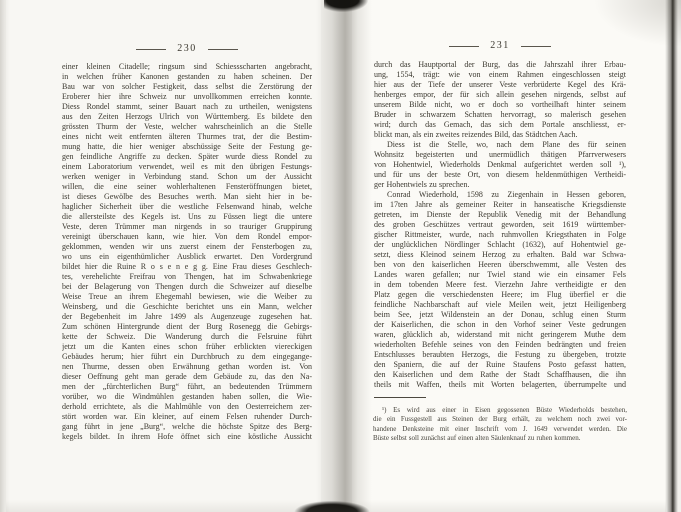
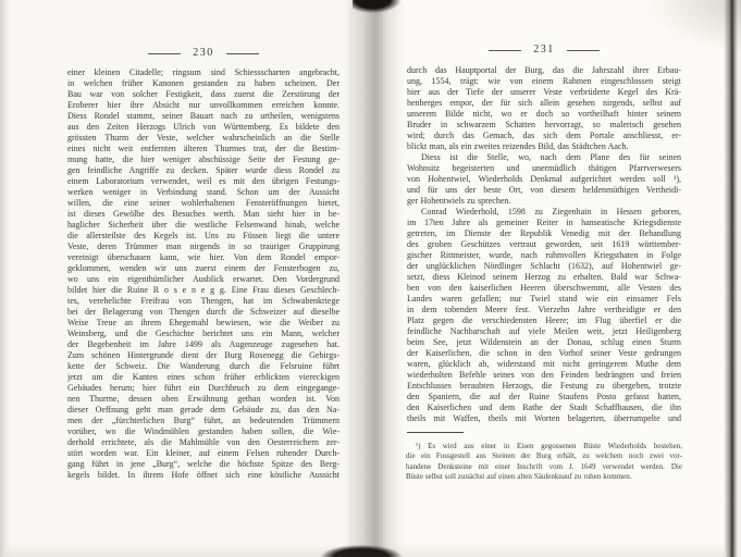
  230
  231
  einer kleinen Citadelle; ringsum sind Schiessscharten angebracht,
  in welchen früher Kanonen gestanden zu haben scheinen. Der
- Bau war von solcher Festigkeit, dass selbst die Zerstörung der
+ Bau war von solcher Festigkeit, dass zuerst die Zerstörung der
- Eroberer hier ihre Schweiz nur unvollkommen erreichen konnte.
+ Eroberer hier ihre Absicht nur unvollkommen erreichen konnte.
  Diess Rondel stammt, seiner Bauart nach zu urtheilen, wenigstens
  aus den Zeiten Herzogs Ulrich von Württemberg. Es bildete den
  grössten Thurm der Veste, welcher wahrscheinlich an die Stelle
  eines nicht weit entfernten älteren Thurmes trat, der die Bestim-
  mung hatte, die hier weniger abschüssige Seite der Festung ge-
  gen feindliche Angriffe zu decken. Später wurde diess Rondel zu
  einem Laboratorium verwendet, weil es mit den übrigen Festungs-
  werken weniger in Verbindung stand. Schon um der Aussicht
  willen, die eine seiner wohlerhaltenen Fensteröffnungen bietet,
  ist dieses Gewölbe des Besuches werth. Man sieht hier in be-
  haglicher Sicherheit über die westliche Felsenwand hinab, welche
  die allersteilste des Kegels ist. Uns zu Füssen liegt die untere
  Veste, deren Trümmer man nirgends in so trauriger Gruppirung
  vereinigt überschauen kann, wie hier. Von dem Rondel empor-
  geklommen, wenden wir uns zuerst einem der Fensterbogen zu,
  wo uns ein eigenthümlicher Ausblick erwartet. Den Vordergrund
  bildet hier die Ruine R o s e n e g g. Eine Frau dieses Geschlech-
  tes, verehelichte Freifrau von Thengen, hat im Schwabenkriege
  bei der Belagerung von Thengen durch die Schweizer auf dieselbe
  Weise Treue an ihrem Ehegemahl bewiesen, wie die Weiber zu
  Weinsberg, und die Geschichte berichtet uns ein Mann, welcher
  der Begebenheit im Jahre 1499 als Augenzeuge zugesehen hat.
  Zum schönen Hintergrunde dient der Burg Rosenegg die Gebirgs-
  kette der Schweiz. Die Wanderung durch die Felsruine führt
  jetzt um die Kanten eines schon früher erblickten viereckigen
  Gebäudes herum; hier führt ein Durchbruch zu dem eingegange-
  nen Thurme, dessen oben Erwähnung gethan worden ist. Von
  dieser Oeffnung geht man gerade dem Gebäude zu, das den Na-
  men der „fürchterlichen Burg“ führt, an bedeutenden Trümmern
  vorüber, wo die Windmühlen gestanden haben sollen, die Wie-
  derhold errichtete, als die Mahlmühle von den Oesterreichern zer-
  stört worden war. Ein kleiner, auf einem Felsen ruhender Durch-
  gang führt in jene „Burg“, welche die höchste Spitze des Berg-
  kegels bildet. In ihrem Hofe öffnet sich eine köstliche Aussicht
  durch das Hauptportal der Burg, das die Jahrszahl ihrer Erbau-
  ung, 1554, trägt: wie von einem Rahmen eingeschlossen steigt
  hier aus der Tiefe der unserer Veste verbrüderte Kegel des Krä-
  henberges empor, der für sich allein gesehen nirgends, selbst auf
  unserem Bilde nicht, wo er doch so vortheilhaft hinter seinem
  Bruder in schwarzem Schatten hervorragt, so malerisch gesehen
  wird; durch das Gemach, das sich dem Portale anschliesst, er-
  blickt man, als ein zweites reizendes Bild, das Städtchen Aach.
  Diess ist die Stelle, wo, nach dem Plane des für seinen
  Wohnsitz begeisterten und unermüdlich thätigen Pfarrverwesers
  von Hohentwiel, Wiederholds Denkmal aufgerichtet werden soll ¹),
  und für uns der beste Ort, von diesem heldenmüthigen Vertheidi-
  ger Hohentwiels zu sprechen.
  Conrad Wiederhold, 1598 zu Ziegenhain in Hessen geboren,
  im 17ten Jahre als gemeiner Reiter in hanseatische Kriegsdienste
  getreten, im Dienste der Republik Venedig mit der Behandlung
  des groben Geschützes vertraut geworden, seit 1619 württember-
  gischer Rittmeister, wurde, nach ruhmvollen Kriegsthaten in Folge
  der unglücklichen Nördlinger Schlacht (1632), auf Hohentwiel ge-
  setzt, diess Kleinod seinem Herzog zu erhalten. Bald war Schwa-
  ben von den kaiserlichen Heeren überschwemmt, alle Vesten des
  Landes waren gefallen; nur Twiel stand wie ein einsamer Fels
  in dem tobenden Meere fest. Vierzehn Jahre vertheidigte er den
  Platz gegen die verschiedensten Heere; im Flug überfiel er die
  feindliche Nachbarschaft auf viele Meilen weit, jetzt Heiligenberg
  beim See, jetzt Wildenstein an der Donau, schlug einen Sturm
  der Kaiserlichen, die schon in den Vorhof seiner Veste gedrungen
  waren, glücklich ab, widerstand mit nicht geringerem Muthe dem
  wiederholten Befehle seines von den Feinden bedrängten und freien
  Entschlusses beraubten Herzogs, die Festung zu übergeben, trotzte
  den Spaniern, die auf der Ruine Staufens Posto gefasst hatten,
  den Kaiserlichen und dem Rathe der Stadt Schaffhausen, die ihn
  theils mit Waffen, theils mit Worten belagerten, überrumpelte und
  ¹) Es wird aus einer in Eisen gegossenen Büste Wiederholds bestehen,
  die ein Fussgestell aus Steinen der Burg erhält, zu welchem noch zwei vor-
  handene Denksteine mit einer Inschrift vom J. 1649 verwendet werden. Die
  Büste selbst soll zunächst auf einen alten Säulenknauf zu ruhen kommen.
